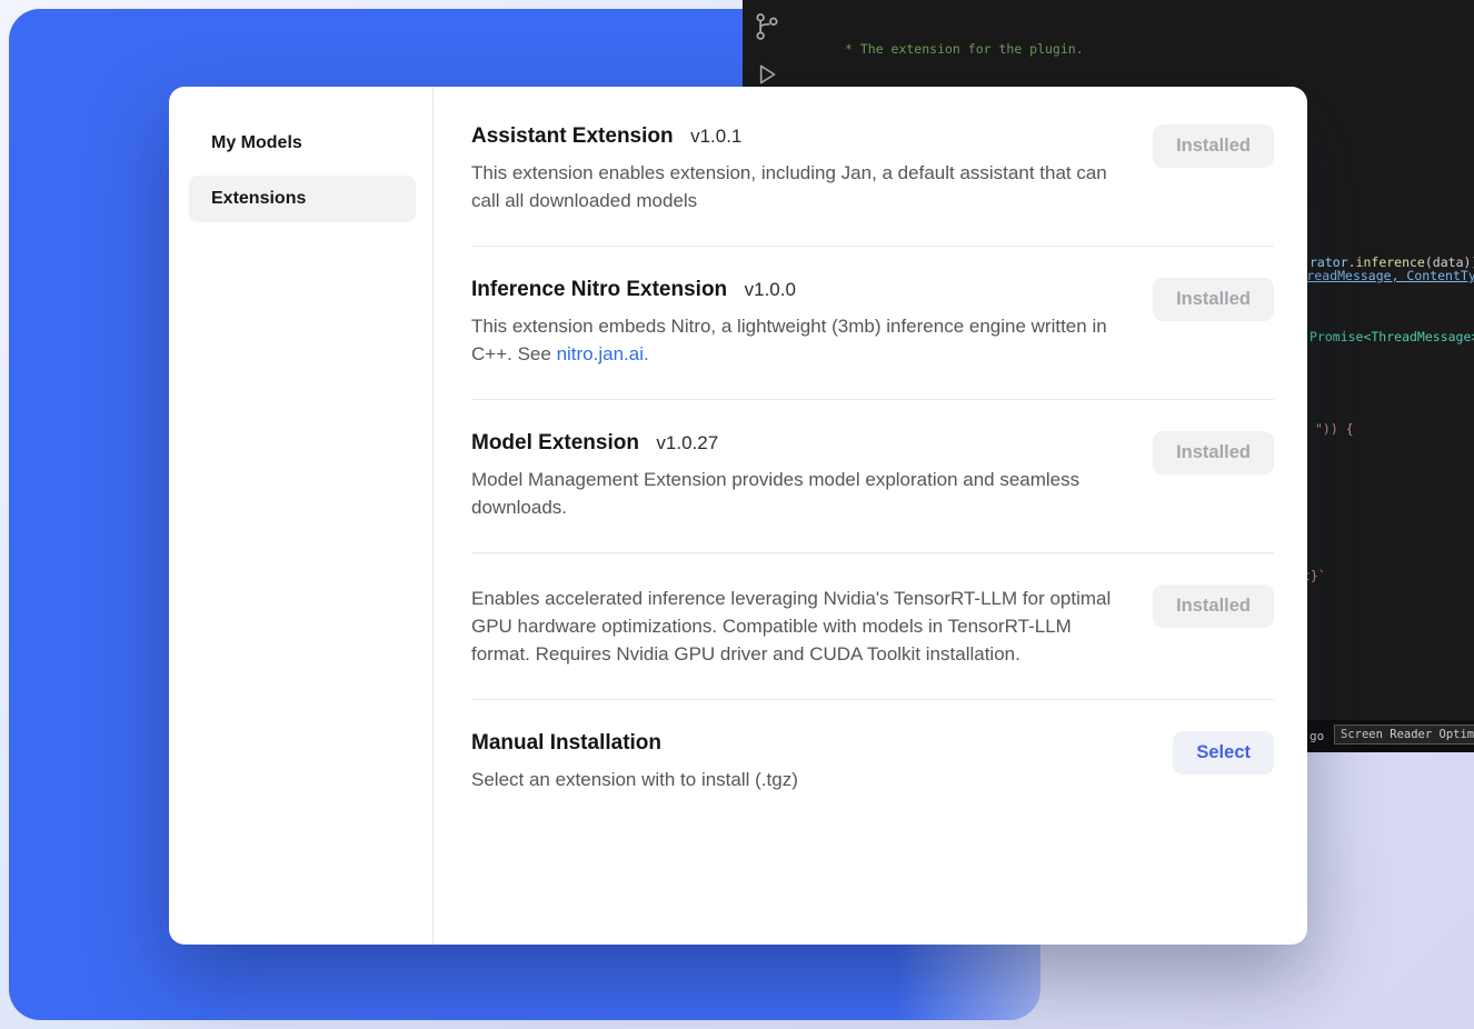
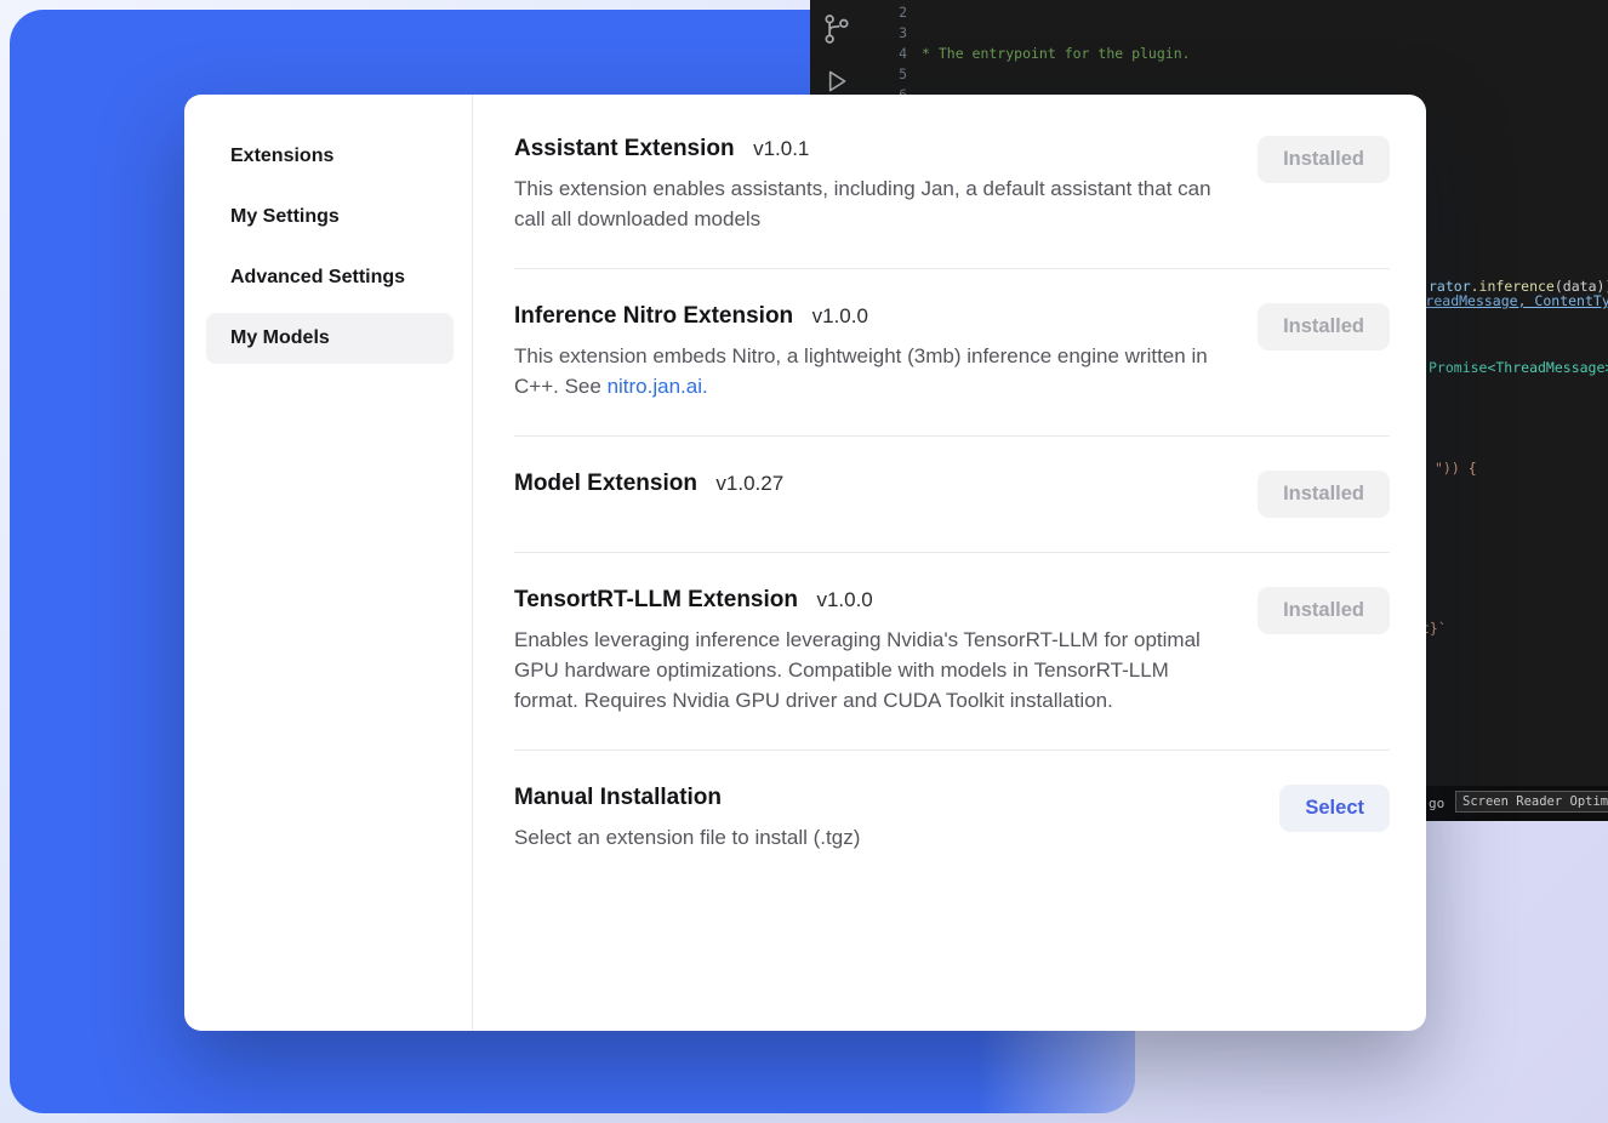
+ 2
+ 3
+ 4
+ 5
- * The extension for the plugin.
+ * The entrypoint for the plugin.
  rator.inference(data)
  Promise<ThreadMessage
  ")) {
  go
  Screen Reader Optim
- My Models
+ Extensions
+ My Settings
+ Advanced Settings
- Extensions
+ My Models
  Assistant Extension v1.0.1
- This extension enables extension, including Jan, a default assistant that can call all downloaded models
+ This extension enables assistants, including Jan, a default assistant that can call all downloaded models
  Installed
  Inference Nitro Extension v1.0.0
  This extension embeds Nitro, a lightweight (3mb) inference engine written in C++. See nitro.jan.ai.
  Installed
  Model Extension v1.0.27
- Model Management Extension provides model exploration and seamless downloads.
  Installed
+ TensortRT-LLM Extension v1.0.0
- Enables accelerated inference leveraging Nvidia's TensorRT-LLM for optimal GPU hardware optimizations. Compatible with models in TensorRT-LLM format. Requires Nvidia GPU driver and CUDA Toolkit installation.
+ Enables leveraging inference leveraging Nvidia's TensorRT-LLM for optimal GPU hardware optimizations. Compatible with models in TensorRT-LLM format. Requires Nvidia GPU driver and CUDA Toolkit installation.
  Installed
  Manual Installation
- Select an extension with to install (.tgz)
+ Select an extension file to install (.tgz)
  Select
